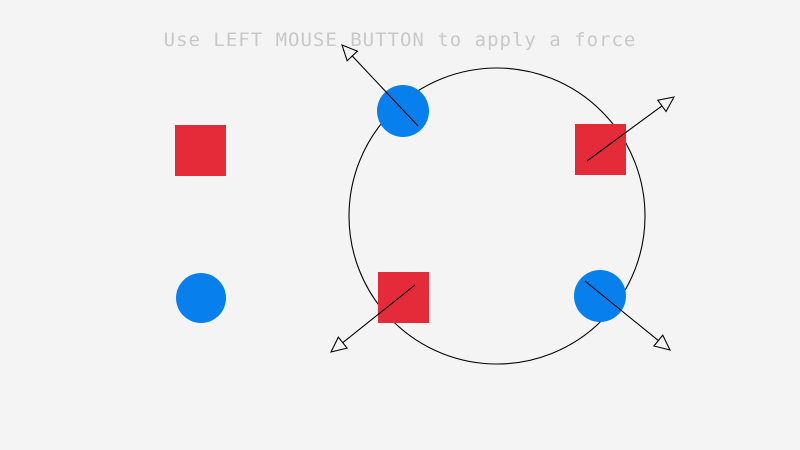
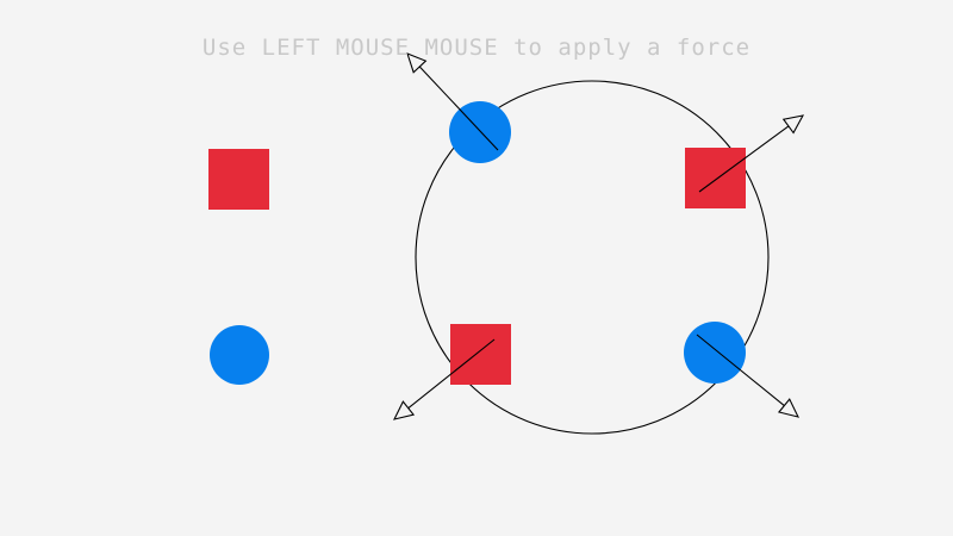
- Use LEFT MOUSE BUTTON to apply a force
+ Use LEFT MOUSE MOUSE to apply a force
